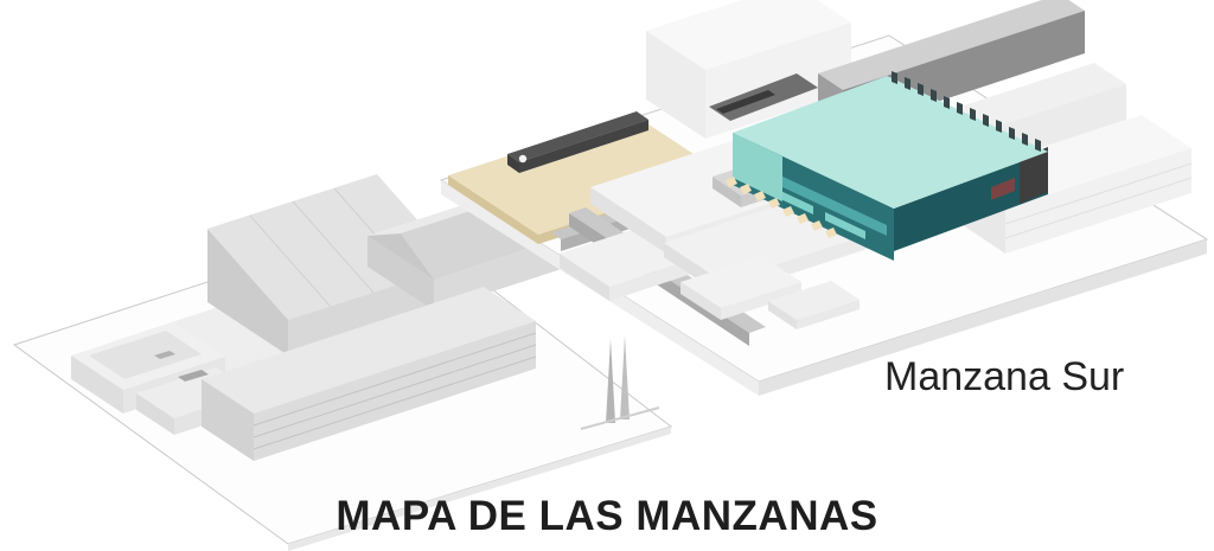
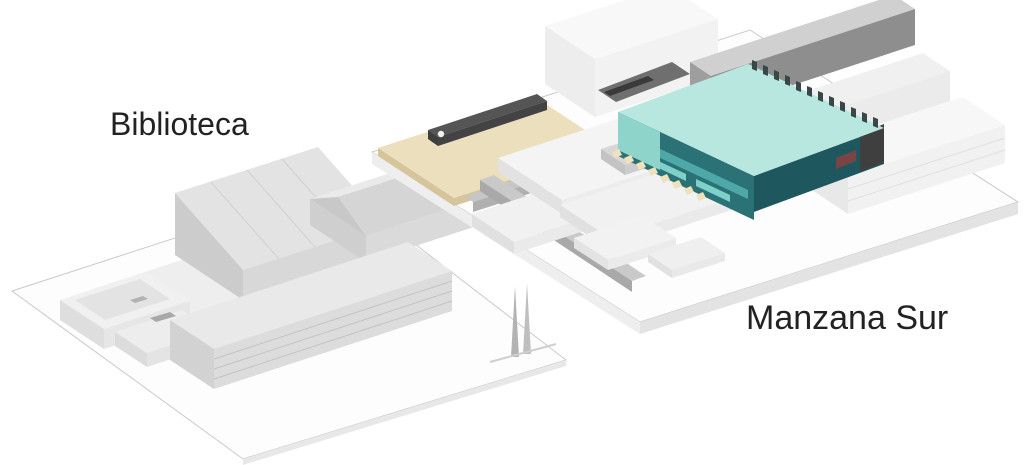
+ Biblioteca
  Manzana Sur
- MAPA DE LAS MANZANAS
